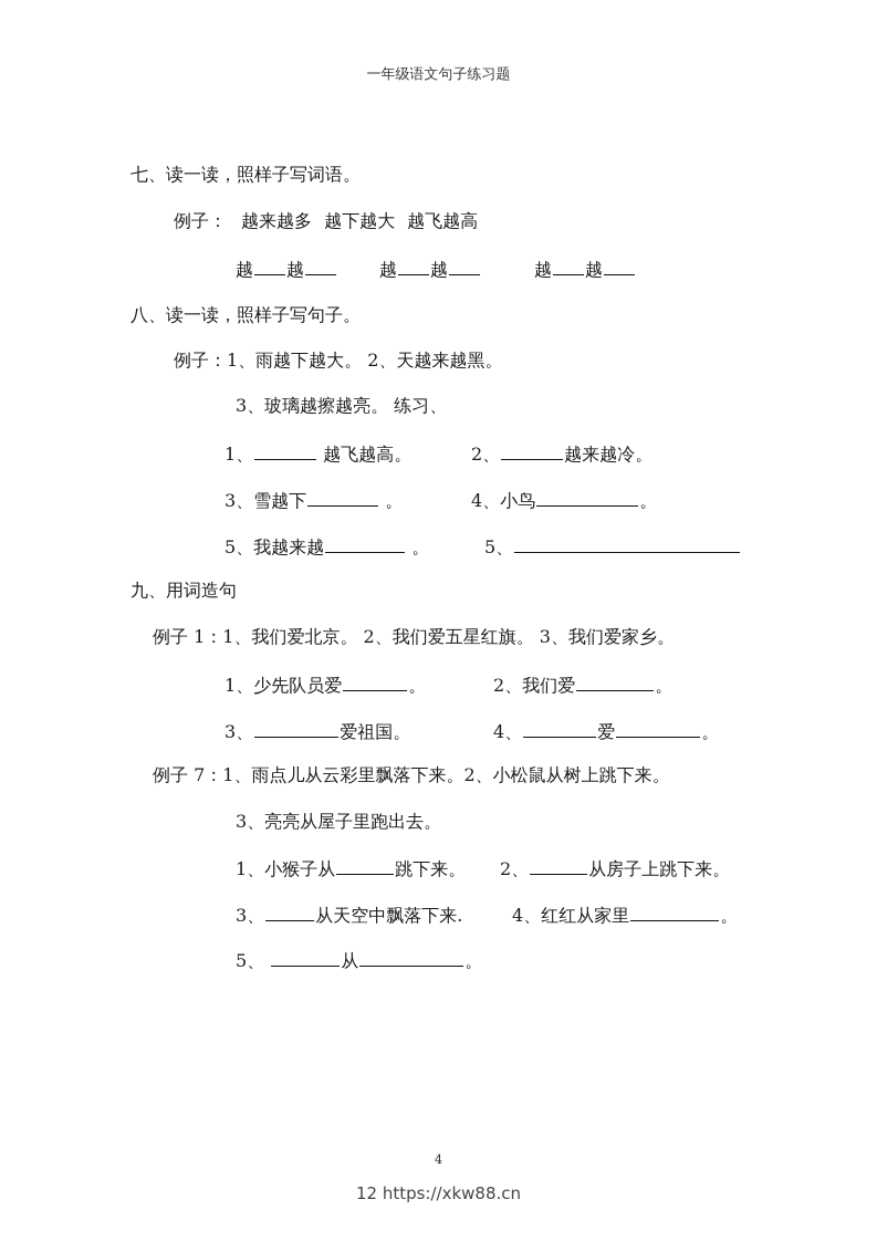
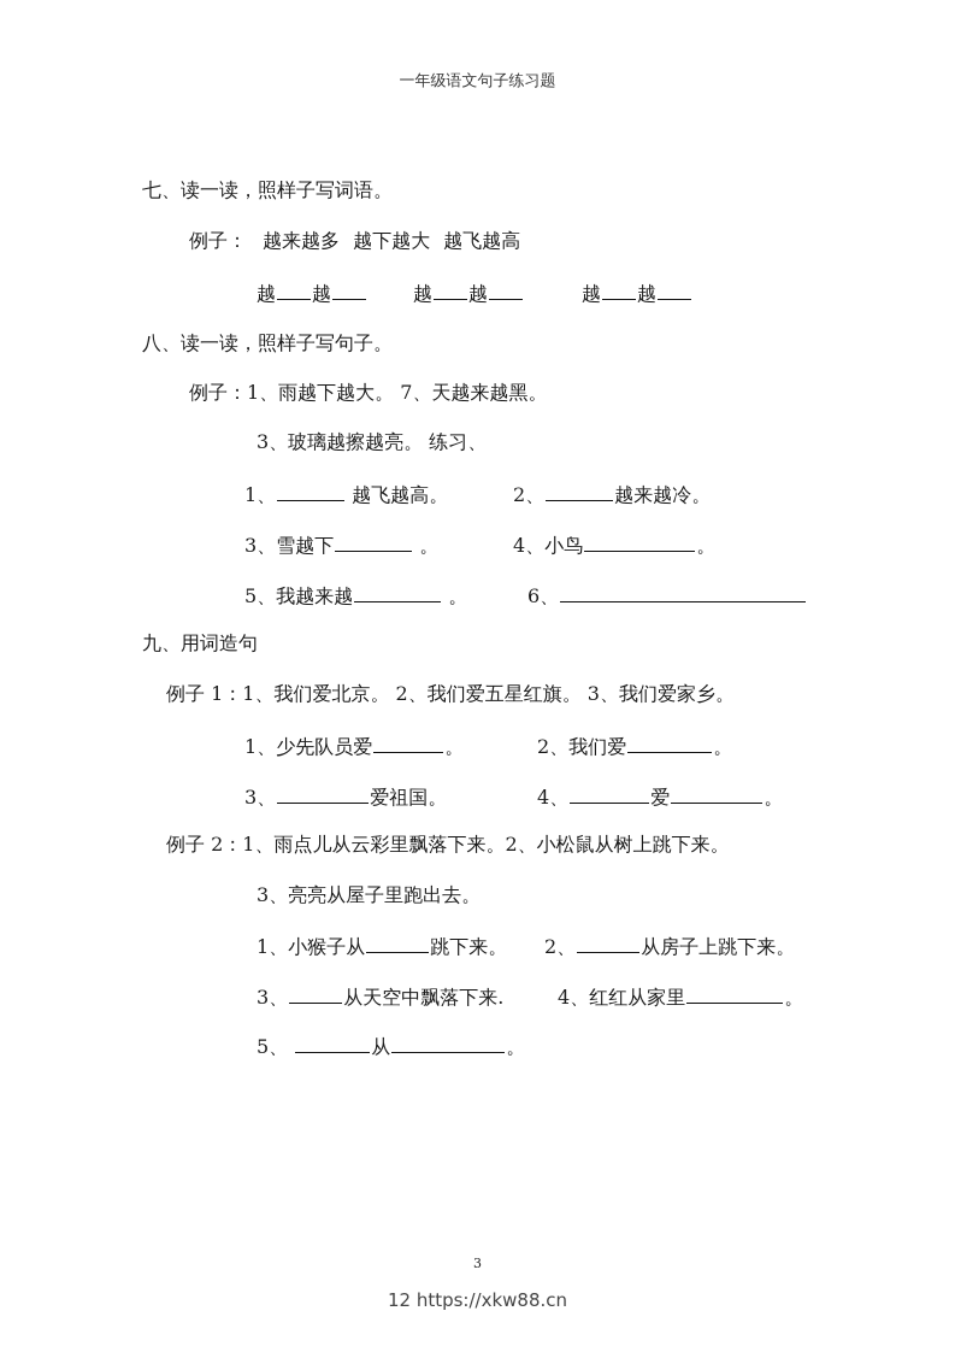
  一年级语文句子练习题
  七、读一读，照样子写词语。
  例子： 越来越多 越下越大 越飞越高
  越 越
  越 越
  越 越
  八、读一读，照样子写句子。
- 例子：1、雨越下越大。 2、天越来越黑。
+ 例子：1、雨越下越大。 7、天越来越黑。
  3、玻璃越擦越亮。 练习、
  1、 越飞越高。
  2、 越来越冷。
  3、雪越下 。
  4、小鸟 。
  5、我越来越 。
- 5、
+ 6、
  九、用词造句
  例子 1：1、我们爱北京。 2、我们爱五星红旗。 3、我们爱家乡。
  1、少先队员爱 。
  2、我们爱 。
  3、 爱祖国。
  4、 爱 。
- 例子 7：1、雨点儿从云彩里飘落下来。2、小松鼠从树上跳下来。
+ 例子 2：1、雨点儿从云彩里飘落下来。2、小松鼠从树上跳下来。
  3、亮亮从屋子里跑出去。
  1、小猴子从 跳下来。
  2、 从房子上跳下来。
  3、 从天空中飘落下来.
  4、红红从家里 。
  5、 从 。
- 4
+ 3
  12 https://xkw88.cn
